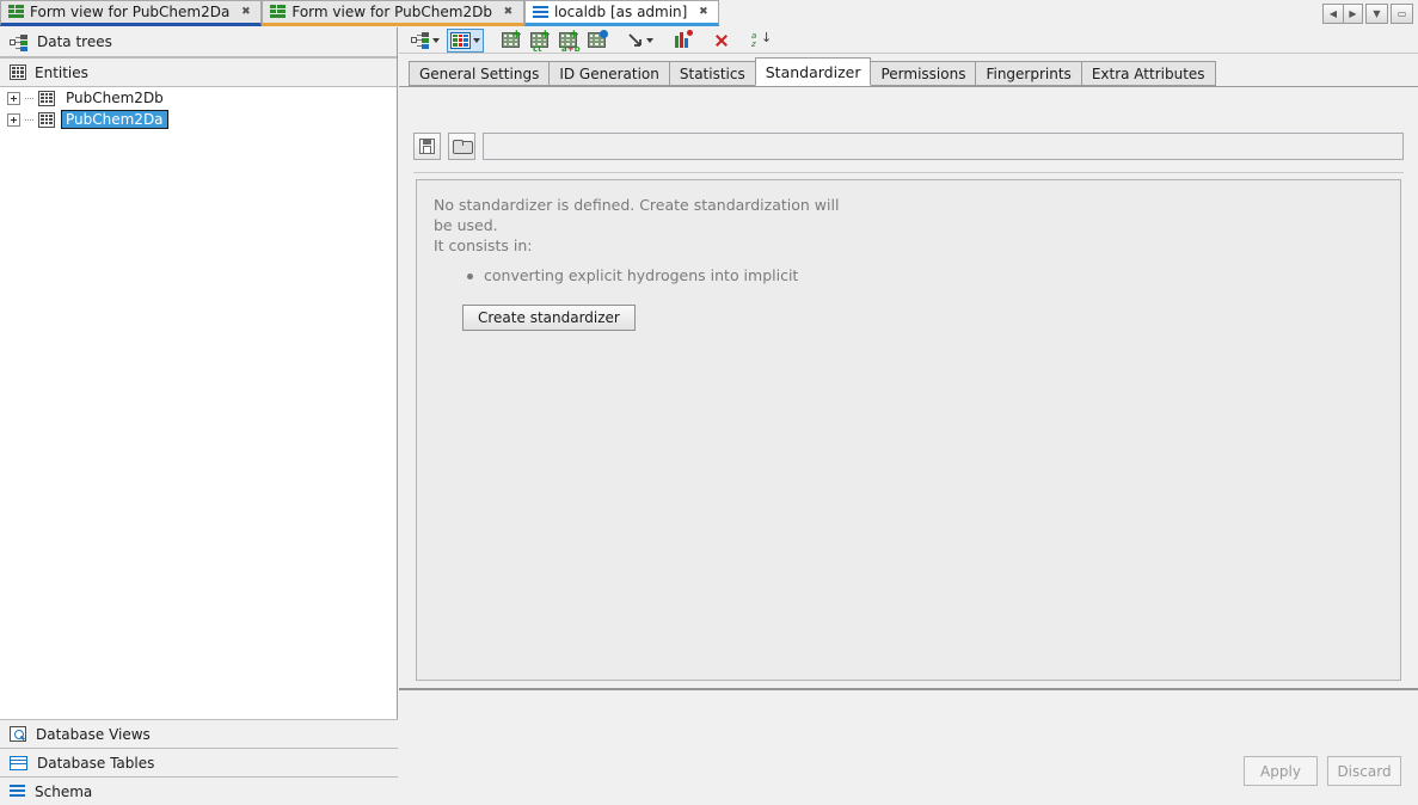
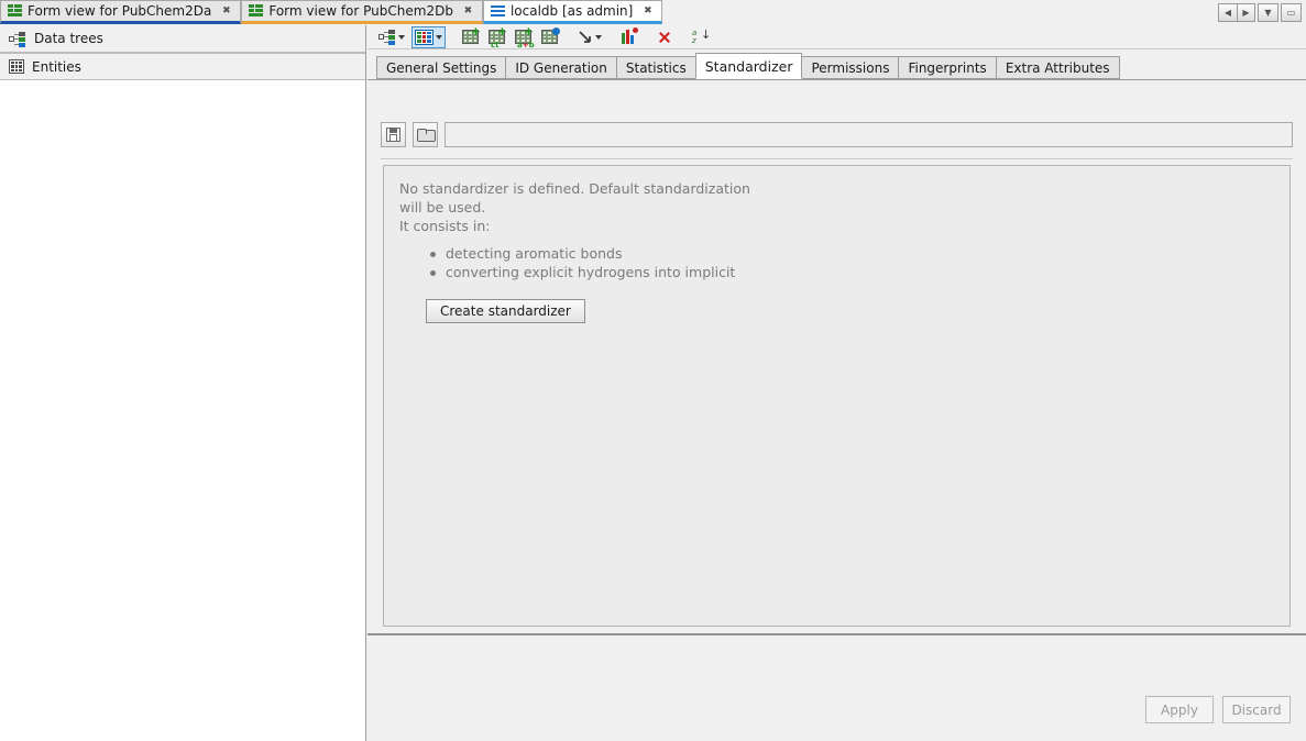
  Form view for PubChem2Da
  ✖
  Form view for PubChem2Db
  ✖
  localdb [as admin]
  ✖
  ◀
  ▶
  ▼
  ▭
  Data trees
  Entities
- PubChem2Db
- PubChem2Da
- Database Views
- Database Tables
- Schema
  +
  +
  ct
  +
  a+b
  a
  z
  ↓
  General Settings
  ID Generation
  Statistics
  Standardizer
  Permissions
  Fingerprints
  Extra Attributes
- No standardizer is defined. Create standardization will be used.
+ No standardizer is defined. Default standardization will be used.
  It consists in:
+ detecting aromatic bonds
  converting explicit hydrogens into implicit
  Create standardizer
  Apply
  Discard
